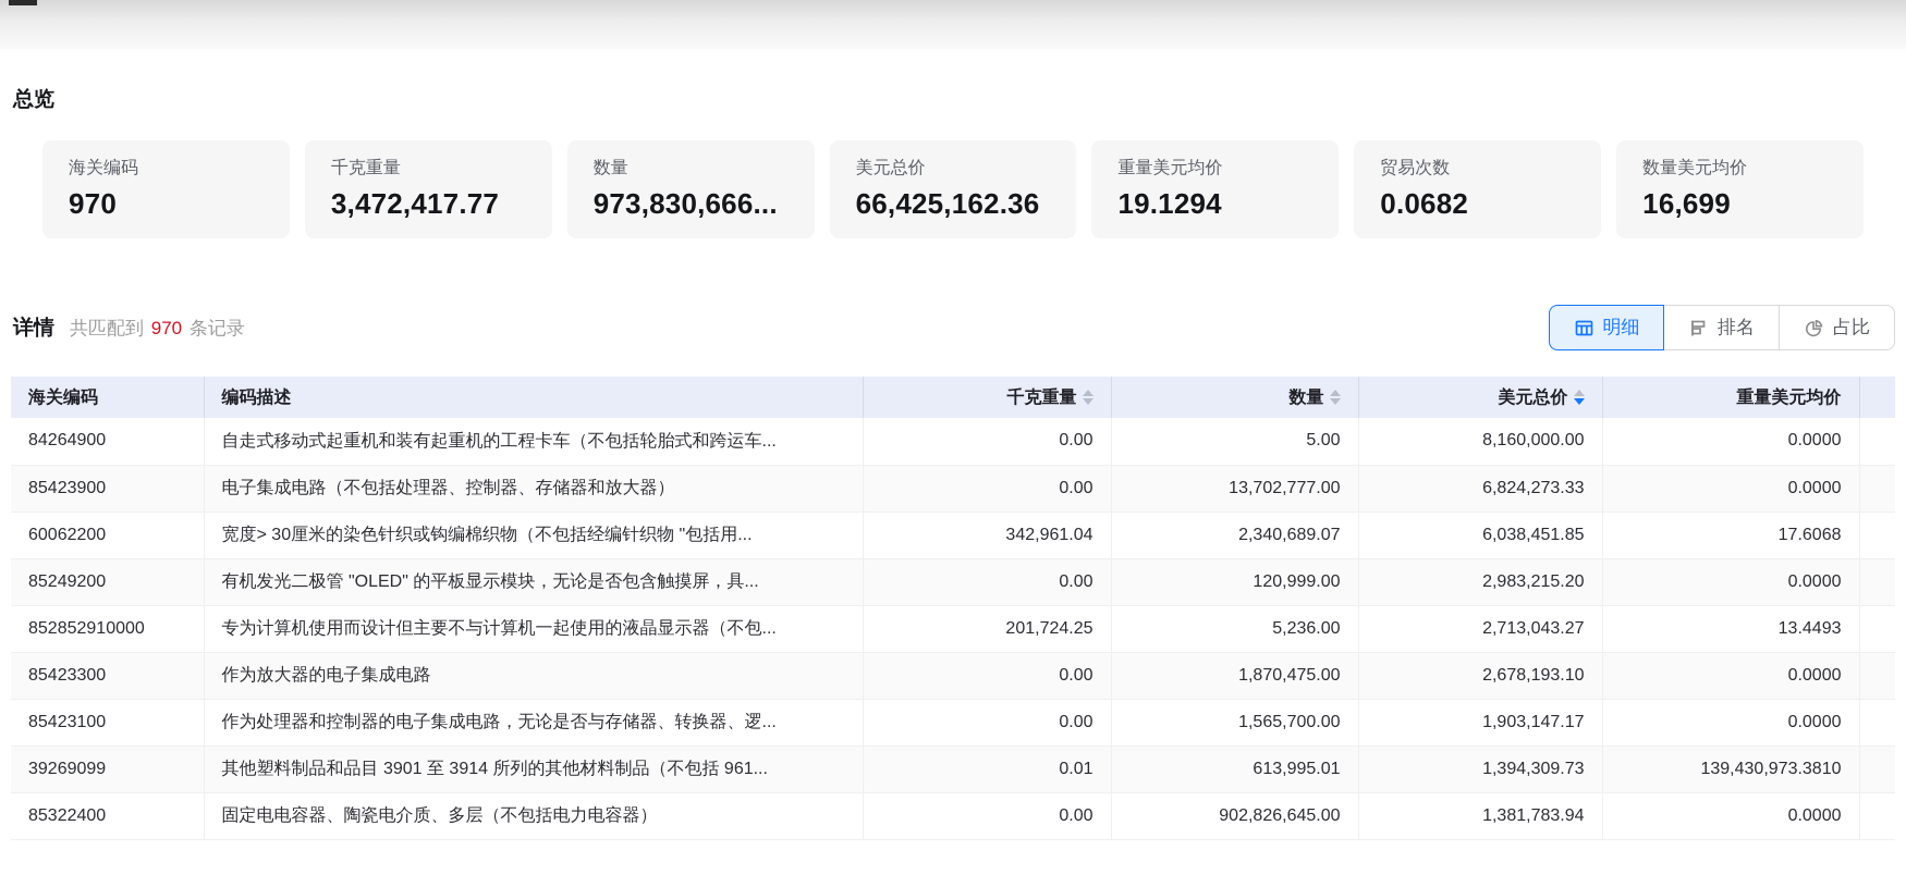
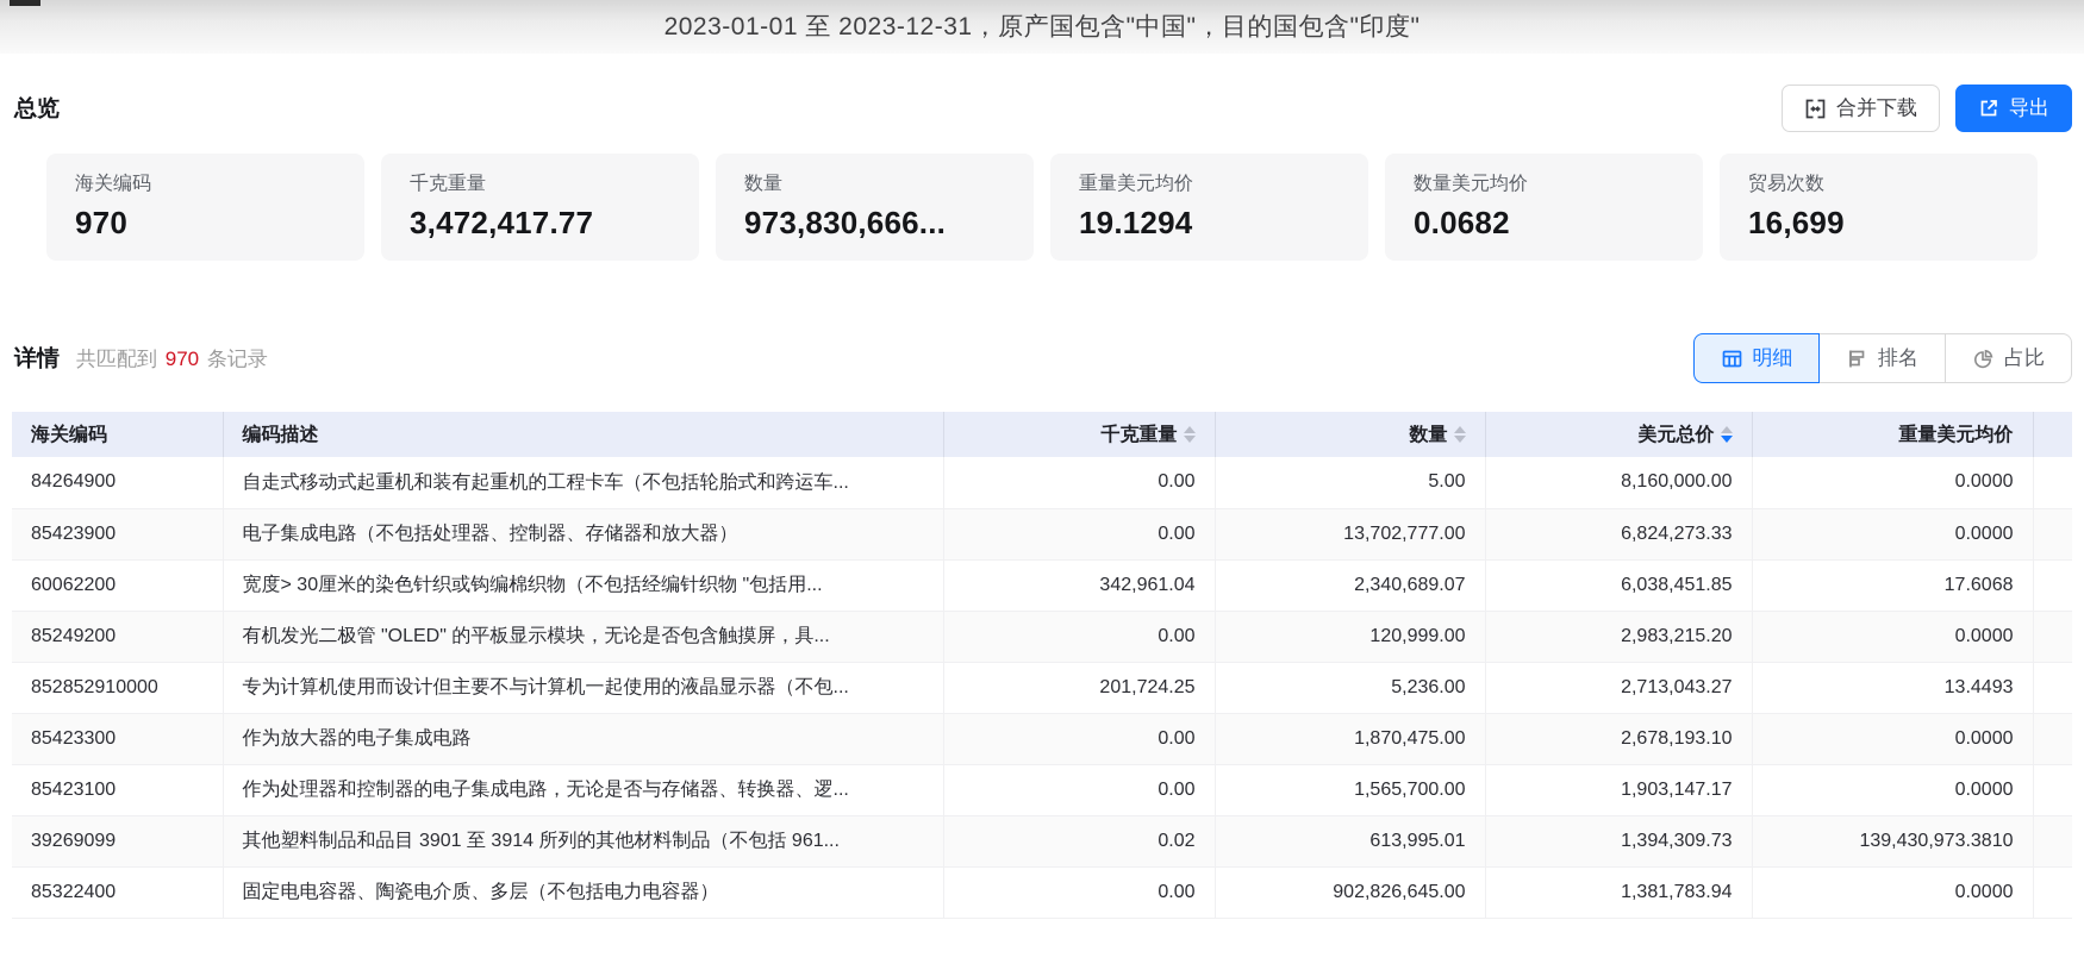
+ 2023-01-01 至 2023-12-31，原产国包含"中国"，目的国包含"印度"
  总览
+ 合并下载
+ 导出
  海关编码
  970
  千克重量
  3,472,417.77
  数量
  973,830,666...
- 美元总价
- 66,425,162.36
  重量美元均价
  19.1294
- 贸易次数
+ 数量美元均价
  0.0682
- 数量美元均价
+ 贸易次数
  16,699
  详情
  共匹配到 970 条记录
  明细
  排名
  占比
  海关编码	编码描述	千克重量	数量	美元总价	重量美元均价
  84264900	自走式移动式起重机和装有起重机的工程卡车（不包括轮胎式和跨运车...	0.00	5.00	8,160,000.00	0.0000
  85423900	电子集成电路（不包括处理器、控制器、存储器和放大器）	0.00	13,702,777.00	6,824,273.33	0.0000
  60062200	宽度> 30厘米的染色针织或钩编棉织物（不包括经编针织物 "包括用...	342,961.04	2,340,689.07	6,038,451.85	17.6068
  85249200	有机发光二极管 "OLED" 的平板显示模块，无论是否包含触摸屏，具...	0.00	120,999.00	2,983,215.20	0.0000
  852852910000	专为计算机使用而设计但主要不与计算机一起使用的液晶显示器（不包...	201,724.25	5,236.00	2,713,043.27	13.4493
  85423300	作为放大器的电子集成电路	0.00	1,870,475.00	2,678,193.10	0.0000
  85423100	作为处理器和控制器的电子集成电路，无论是否与存储器、转换器、逻...	0.00	1,565,700.00	1,903,147.17	0.0000
- 39269099	其他塑料制品和品目 3901 至 3914 所列的其他材料制品（不包括 961...	0.01	613,995.01	1,394,309.73	139,430,973.3810
+ 39269099	其他塑料制品和品目 3901 至 3914 所列的其他材料制品（不包括 961...	0.02	613,995.01	1,394,309.73	139,430,973.3810
  85322400	固定电电容器、陶瓷电介质、多层（不包括电力电容器）	0.00	902,826,645.00	1,381,783.94	0.0000
